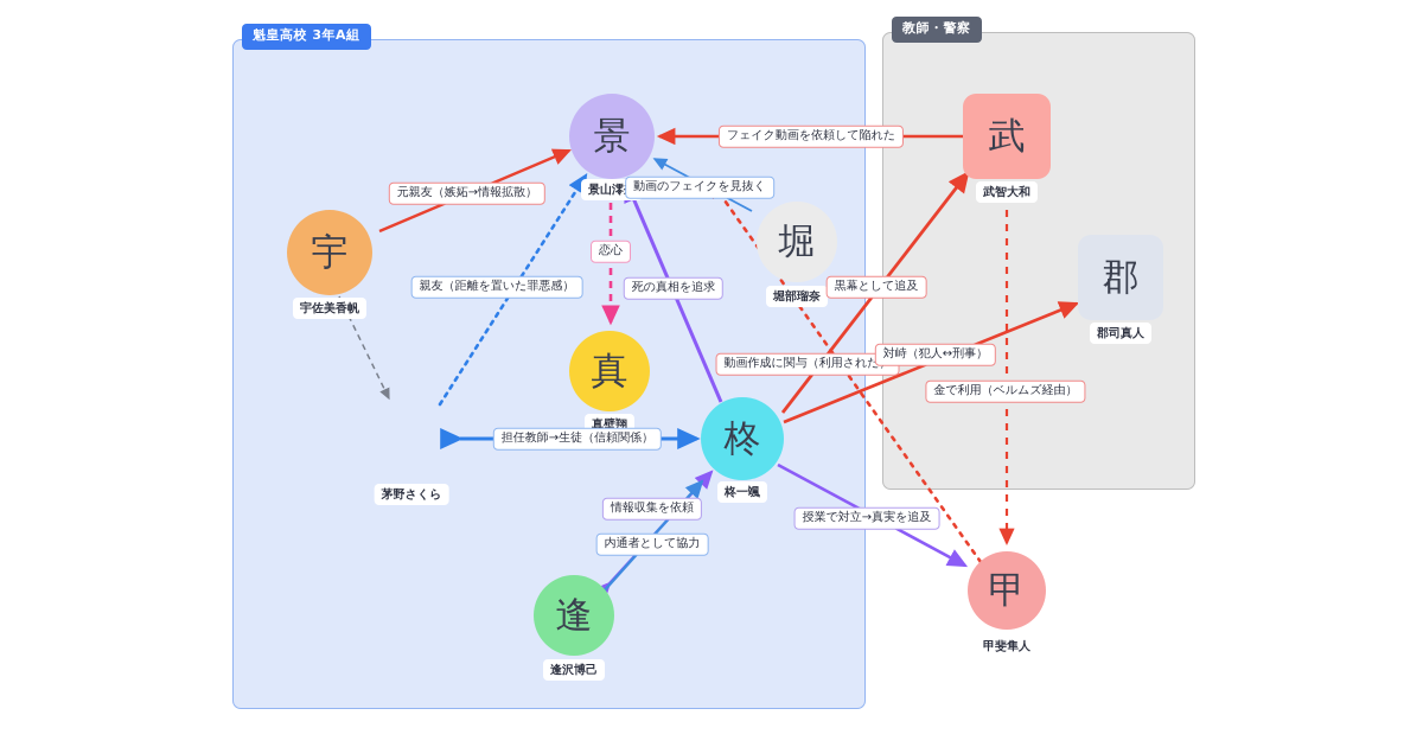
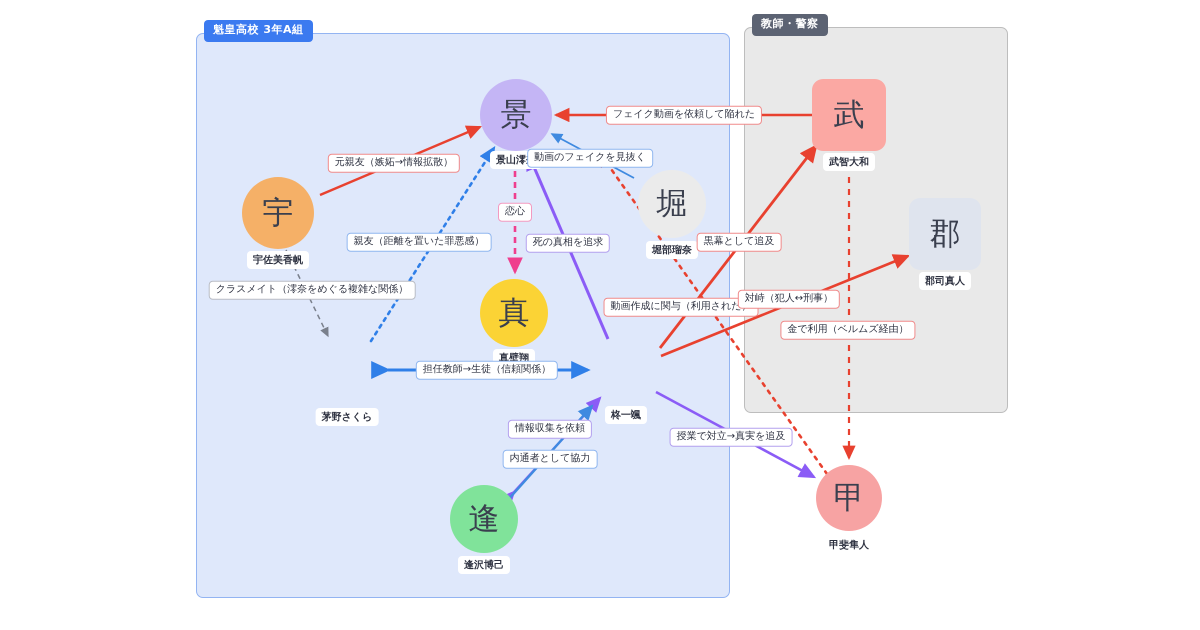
  魁皇高校 3年A組
  教師・警察
  景
  景山澪
  宇
  宇佐美香帆
  堀
  堀部瑠奈
  真
  真壁翔
  茅野さくら
- 柊
  柊一颯
  逢
  逢沢博己
  武
  武智大和
  郡
  郡司真人
  甲
  甲斐隼人
  元親友（嫉妬→情報拡散）
  親友（距離を置いた罪悪感）
+ クラスメイト（澪奈をめぐる複雑な関係）
  恋心
  死の真相を追求
  動画のフェイクを見抜く
  フェイク動画を依頼して陥れた
  黒幕として追及
  動画作成に関与（利用された
  対峙（犯人↔刑事）
  金で利用（ベルムズ経由）
  情報収集を依頼
  内通者として協力
  授業で対立→真実を追及
  担任教師→生徒（信頼関係）
